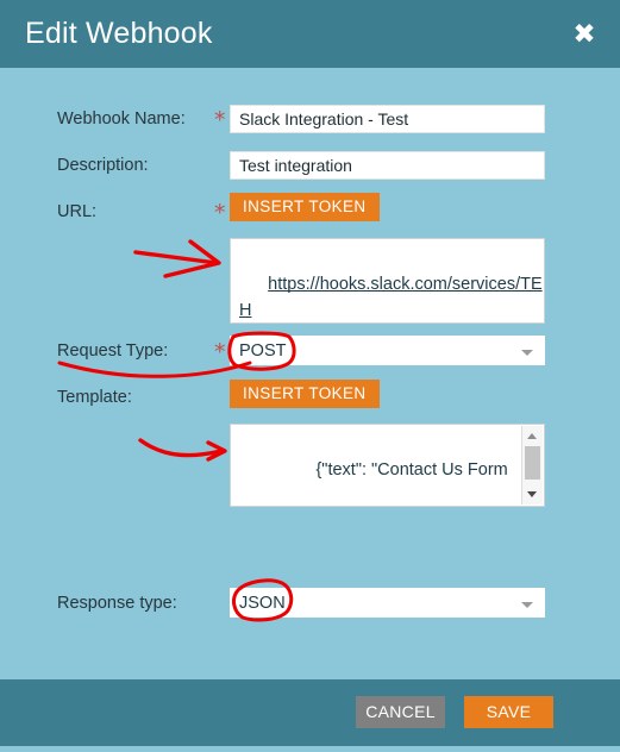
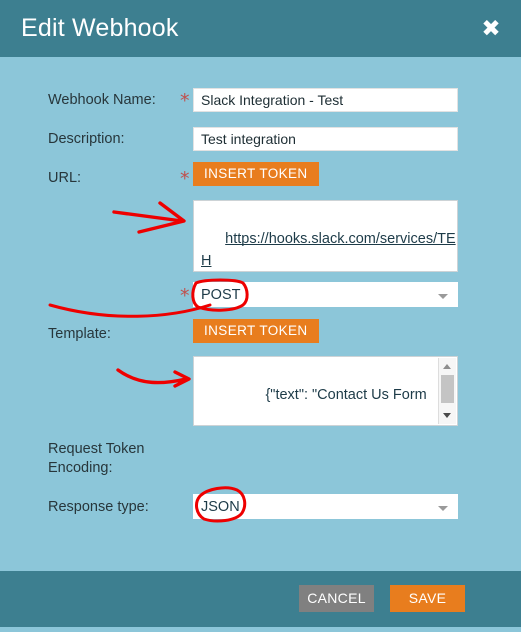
  Edit Webhook
  ✖
  Webhook Name:
  *
  Slack Integration - Test
  Description:
  Test integration
  URL:
  *
  INSERT TOKEN
  https://hooks.slack.com/services/TEH
- Request Type:
  *
  POST
  Template:
  INSERT TOKEN
  {"text": "Contact Us Form
+ Request Token
+ Encoding:
  Response type:
  JSON
  CANCEL
  SAVE
